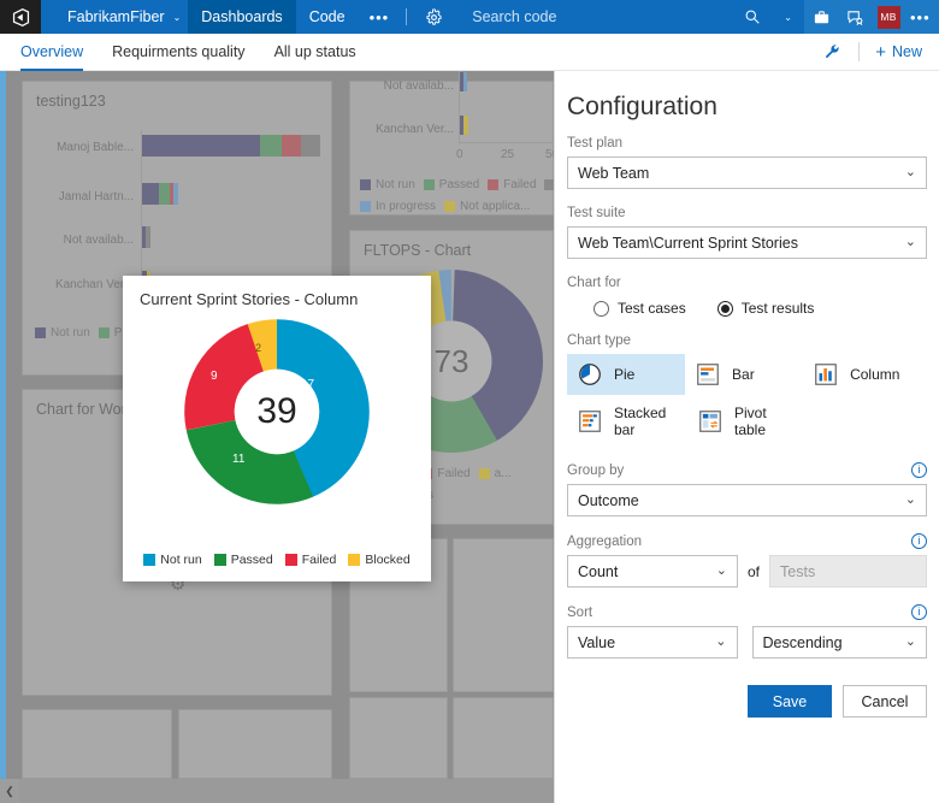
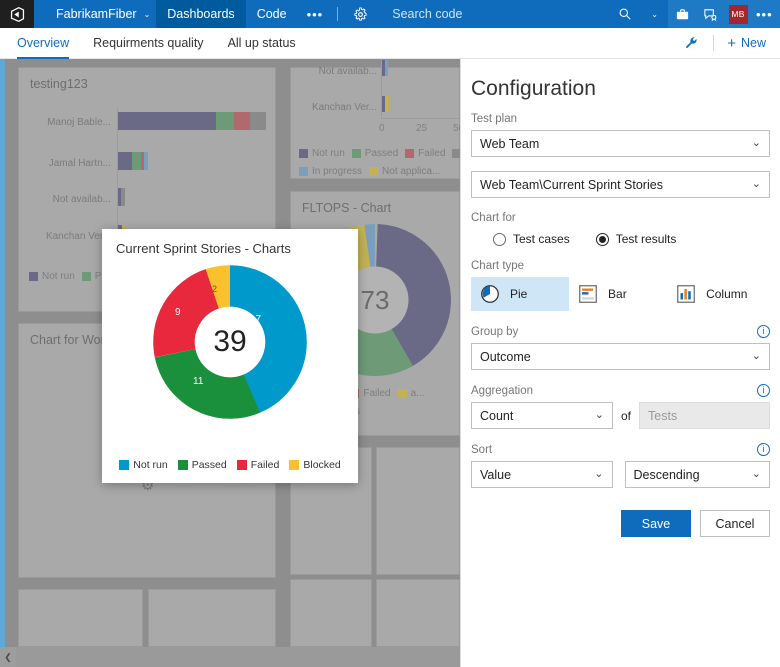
  FabrikamFiber
  ⌄
  Dashboards
  Code
  •••
  Search code
  ⌄
  MB
  •••
  Overview
  Requirments quality
  All up status
  +
  New
  testing123
  Manoj Bable...
  Jamal Hartn...
  Not availab...
  Not run
  Not availab...
  Kanchan Ver...
  0
  25
  Not run
  Passed
  Failed
  In progress
  Not applica...
  FLTOPS - Chart
  73
  Failed
  a...
  Chart for Wo
  ⚙
  ❮
- Current Sprint Stories - Column
+ Current Sprint Stories - Charts
  39
  17
  11
  9
  2
  Not run
  Passed
  Failed
  Blocked
  Configuration
  Test plan
  Web Team
  ⌄
- Test suite
  Web Team\Current Sprint Stories
  ⌄
  Chart for
  Test cases
  Test results
  Chart type
  Pie
  Bar
  Column
- Stacked bar
- Pivot table
  Group by
  i
  Outcome
  ⌄
  Aggregation
  i
  Count
  ⌄
  of
  Tests
  Sort
  i
  Value
  ⌄
  Descending
  ⌄
  Save
  Cancel
